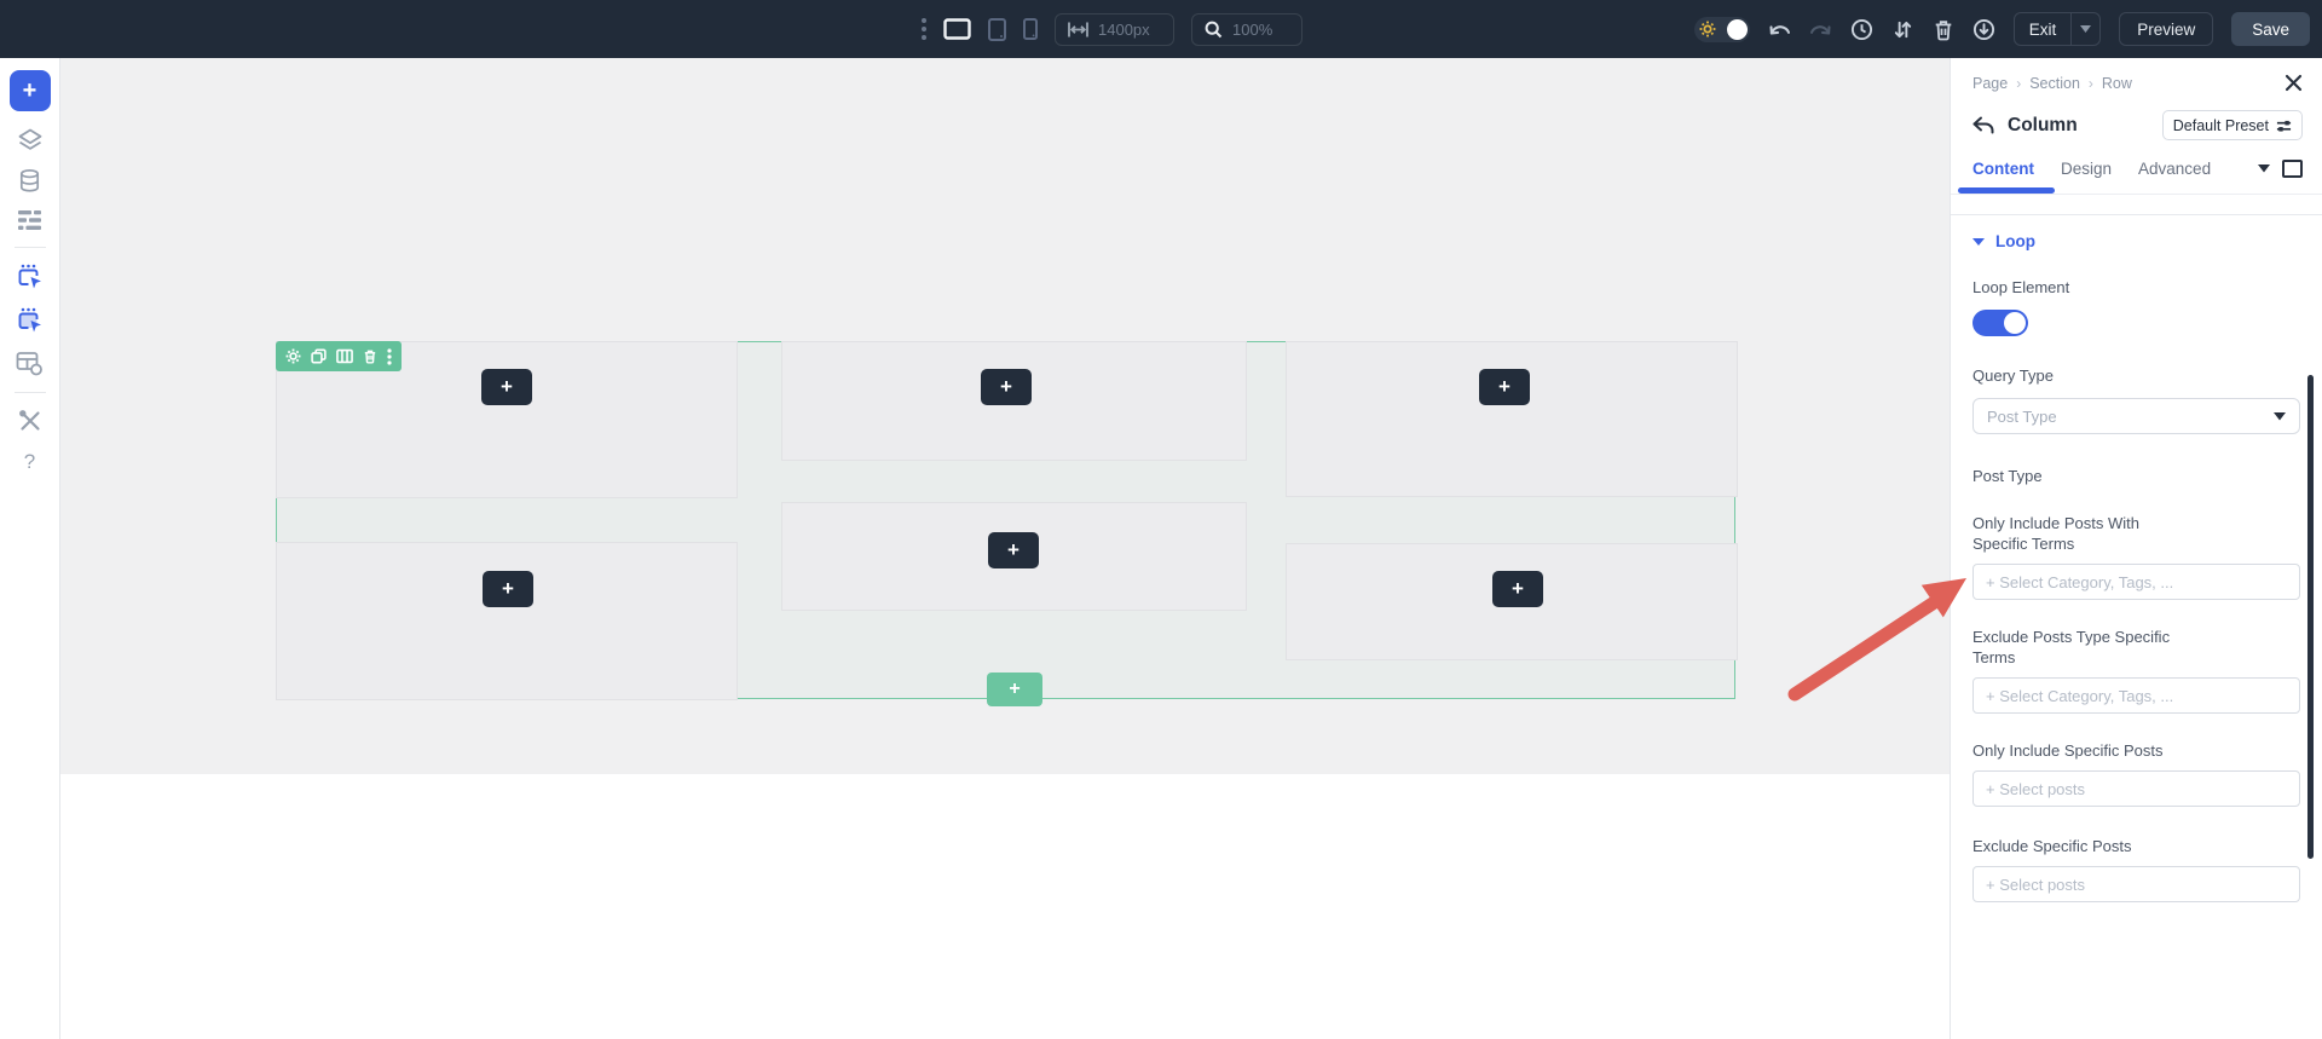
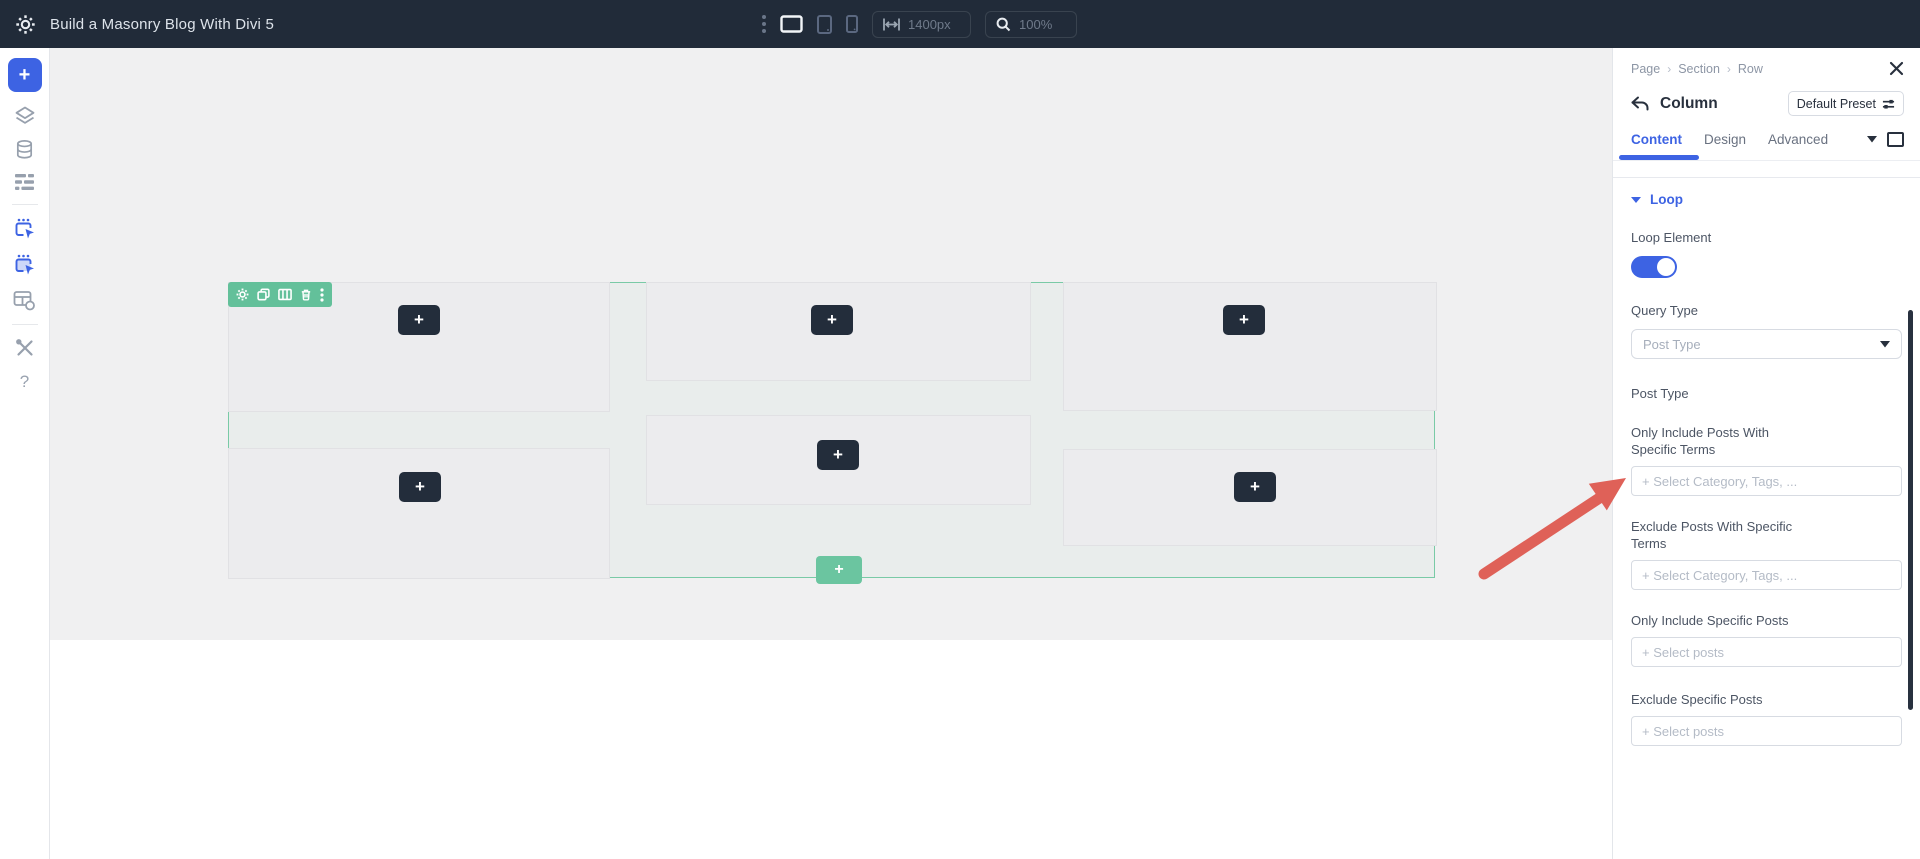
+ Build a Masonry Blog With Divi 5
  1400px
  100%
- Exit
- Preview
- Save
  +
  ?
  +
  +
  +
  +
  +
  +
  +
  Page
  ›
  Section
  ›
  Row
  Column
  Default Preset
  Content
  Design
  Advanced
  Loop
  Loop Element
  Query Type
  Post Type
  Post Type
  Only Include Posts With Specific Terms
  + Select Category, Tags, ...
- Exclude Posts Type Specific Terms
+ Exclude Posts With Specific Terms
  + Select Category, Tags, ...
  Only Include Specific Posts
  + Select posts
  Exclude Specific Posts
  + Select posts
